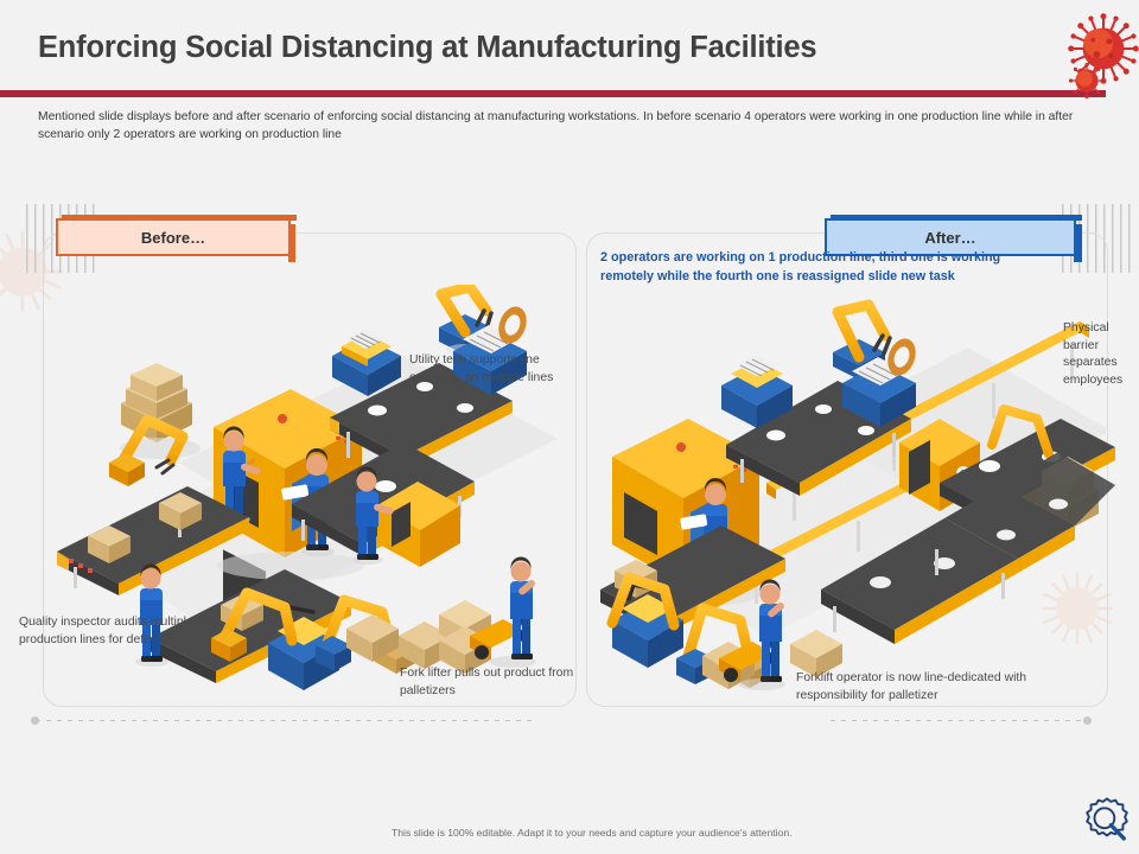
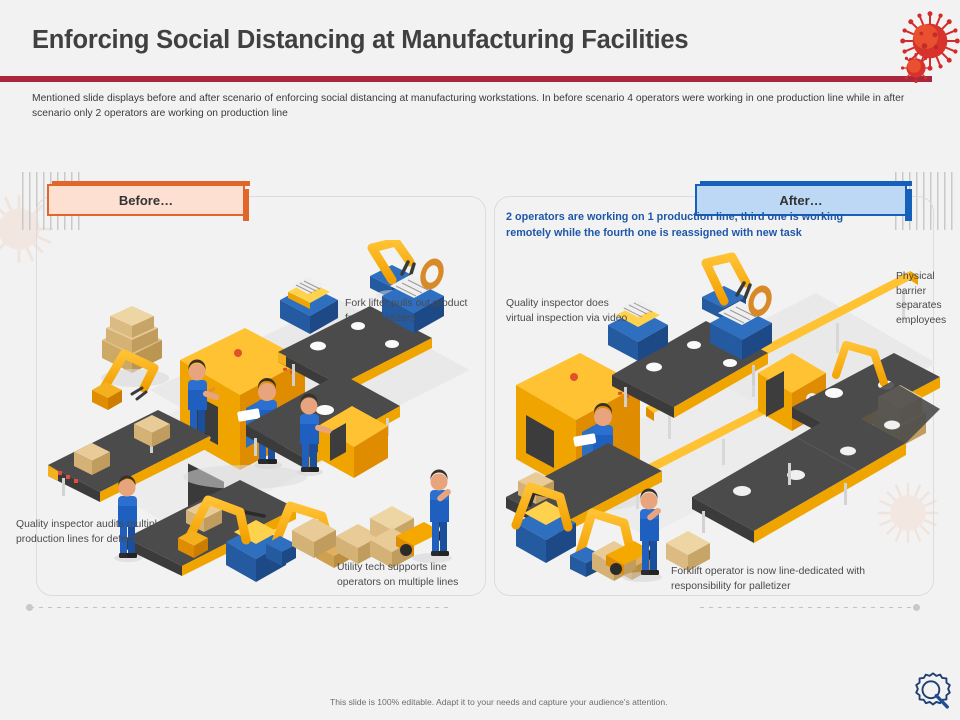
  Enforcing Social Distancing at Manufacturing Facilities
  Mentioned slide displays before and after scenario of enforcing social distancing at manufacturing workstations. In before scenario 4 operators were working in one production line while in after scenario only 2 operators are working on production line
  Before…
  After…
- 2 operators are working on 1 production line, third one is working remotely while the fourth one is reassigned slide new task
+ 2 operators are working on 1 production line, third one is working remotely while the fourth one is reassigned with new task
- Utility tech supports line operators on multiple lines
+ Fork lifter pulls out product from palletizers
  Quality inspector audits multiple production lines for defects
- Fork lifter pulls out product from palletizers
+ Utility tech supports line operators on multiple lines
+ Quality inspector does virtual inspection via video
  Physical barrier separates employees
  Forklift operator is now line-dedicated with responsibility for palletizer
  This slide is 100% editable. Adapt it to your needs and capture your audience's attention.
